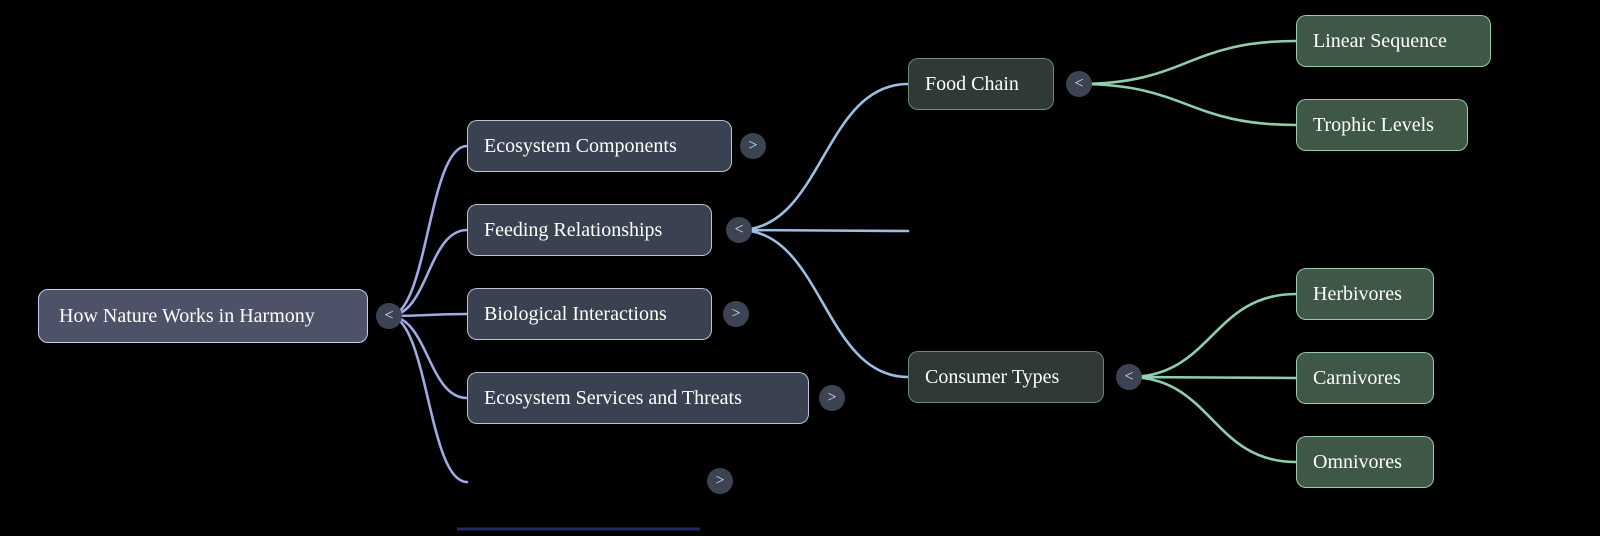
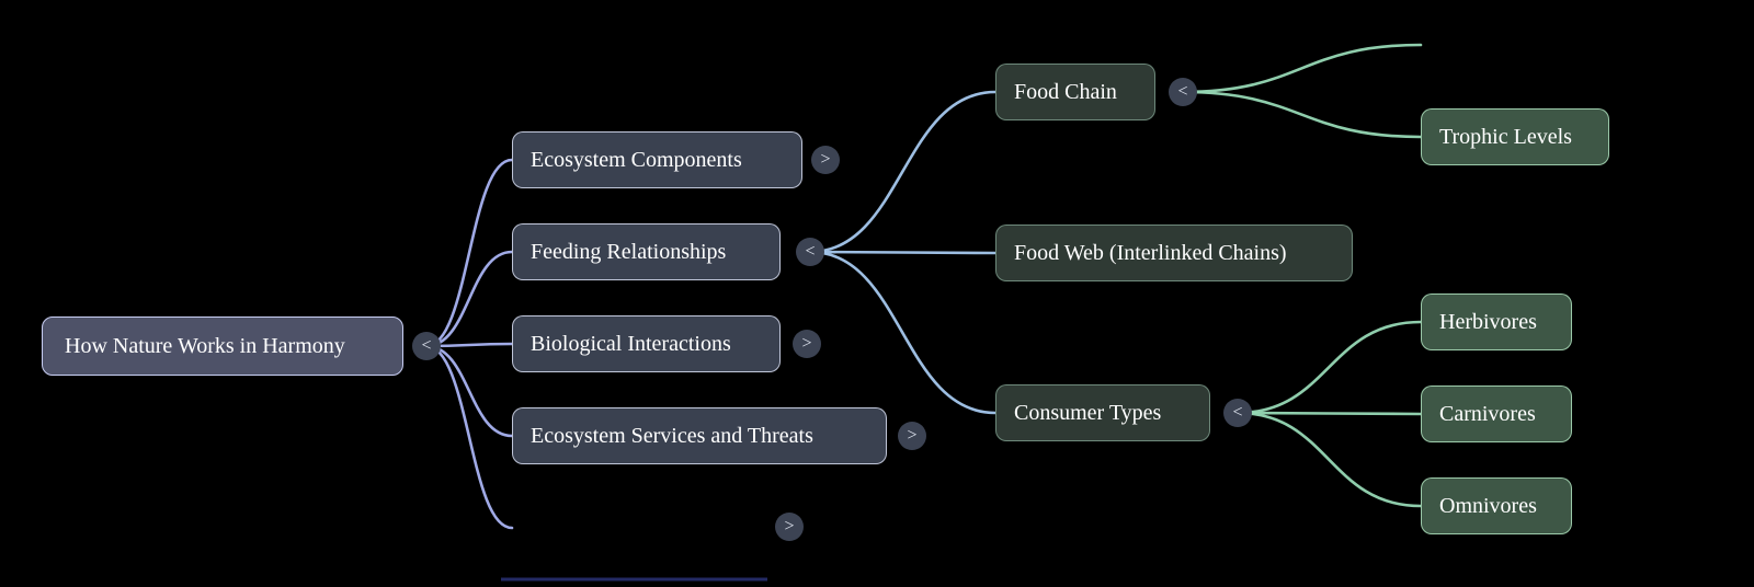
  How Nature Works in Harmony
  <
  Ecosystem Components
  >
  Feeding Relationships
  <
  Biological Interactions
  >
  Ecosystem Services and Threats
  >
  >
  Food Chain
  <
+ Food Web (Interlinked Chains)
  Consumer Types
  <
- Linear Sequence
  Trophic Levels
  Herbivores
  Carnivores
  Omnivores
